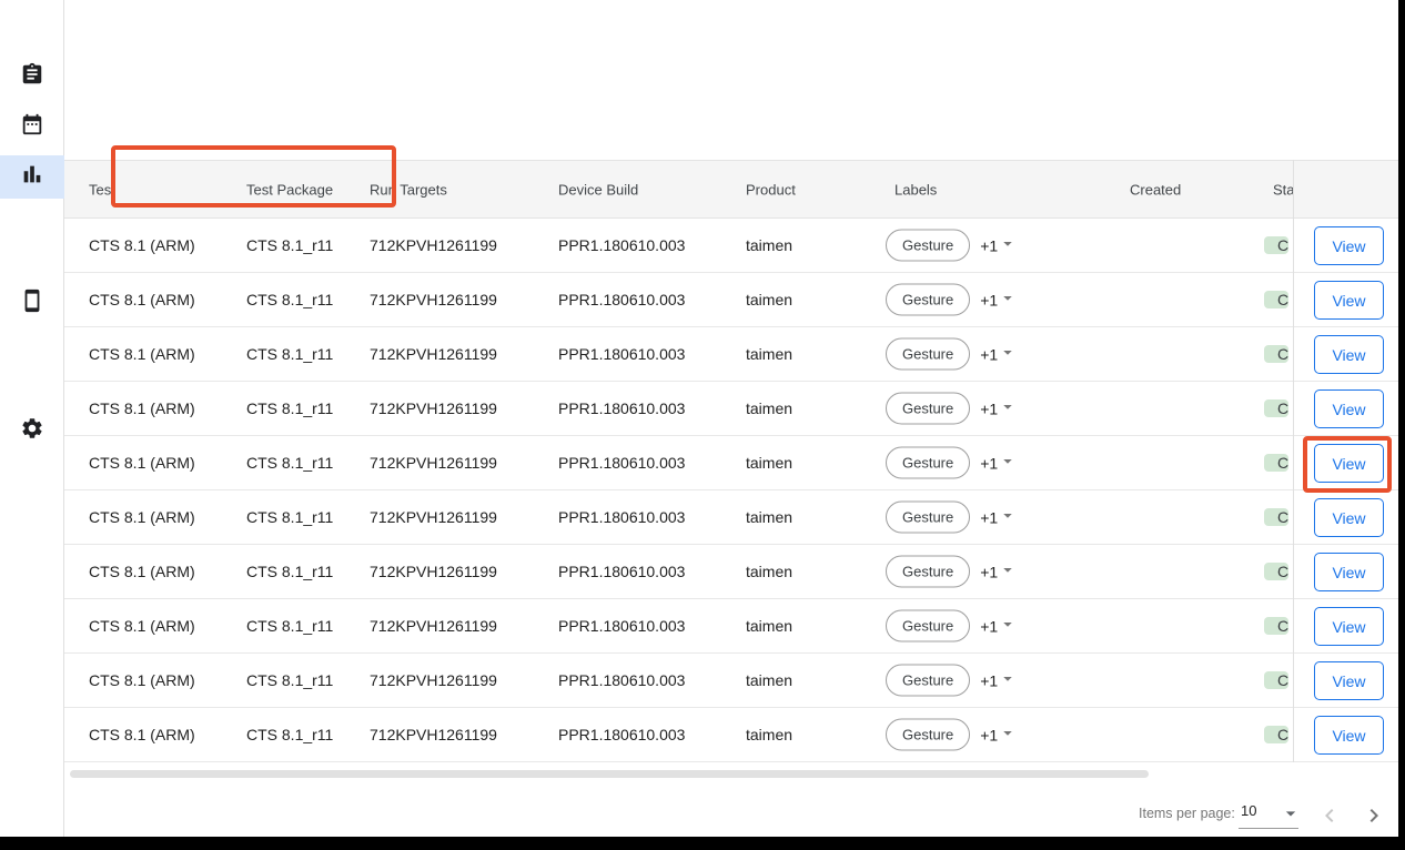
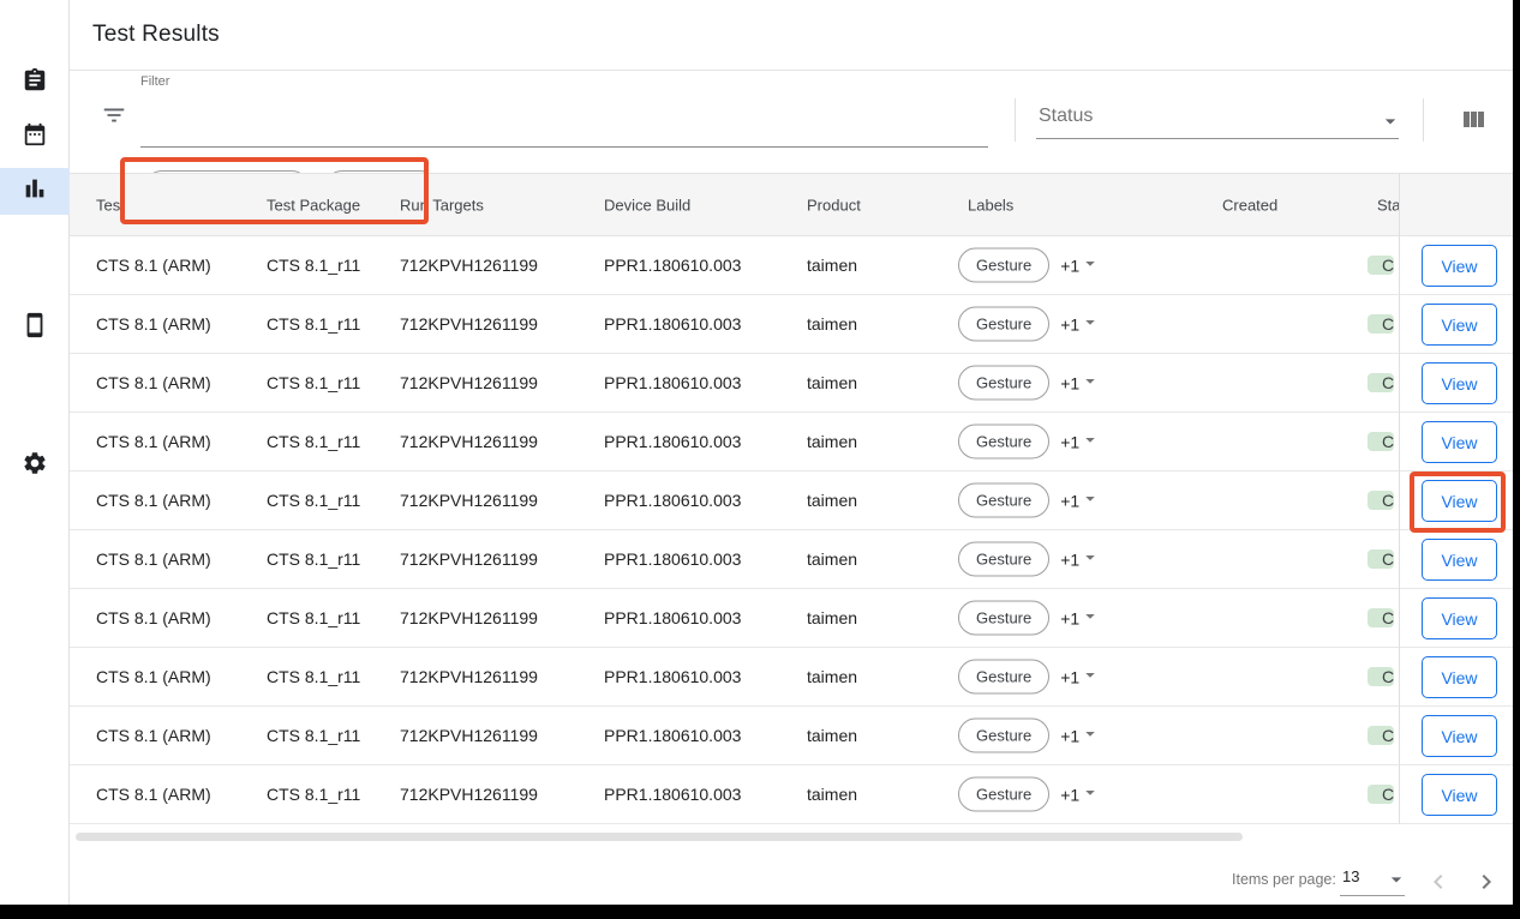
+ Test Results
+ Filter
+ Status
  Test
  Test Package
  Run Targets
  Device Build
  Product
  Labels
  Created
  CTS 8.1 (ARM)
  CTS 8.1_r11
  712KPVH1261199
  PPR1.180610.003
  taimen
  Gesture
  +1
  C
  View
  CTS 8.1 (ARM)
  CTS 8.1_r11
  712KPVH1261199
  PPR1.180610.003
  taimen
  Gesture
  +1
  C
  View
  CTS 8.1 (ARM)
  CTS 8.1_r11
  712KPVH1261199
  PPR1.180610.003
  taimen
  Gesture
  +1
  C
  View
  CTS 8.1 (ARM)
  CTS 8.1_r11
  712KPVH1261199
  PPR1.180610.003
  taimen
  Gesture
  +1
  C
  View
  CTS 8.1 (ARM)
  CTS 8.1_r11
  712KPVH1261199
  PPR1.180610.003
  taimen
  Gesture
  +1
  C
  View
  CTS 8.1 (ARM)
  CTS 8.1_r11
  712KPVH1261199
  PPR1.180610.003
  taimen
  Gesture
  +1
  C
  View
  CTS 8.1 (ARM)
  CTS 8.1_r11
  712KPVH1261199
  PPR1.180610.003
  taimen
  Gesture
  +1
  C
  View
  CTS 8.1 (ARM)
  CTS 8.1_r11
  712KPVH1261199
  PPR1.180610.003
  taimen
  Gesture
  +1
  C
  View
  CTS 8.1 (ARM)
  CTS 8.1_r11
  712KPVH1261199
  PPR1.180610.003
  taimen
  Gesture
  +1
  C
  View
  CTS 8.1 (ARM)
  CTS 8.1_r11
  712KPVH1261199
  PPR1.180610.003
  taimen
  Gesture
  +1
  C
  View
  Items per page:
- 10
+ 13
